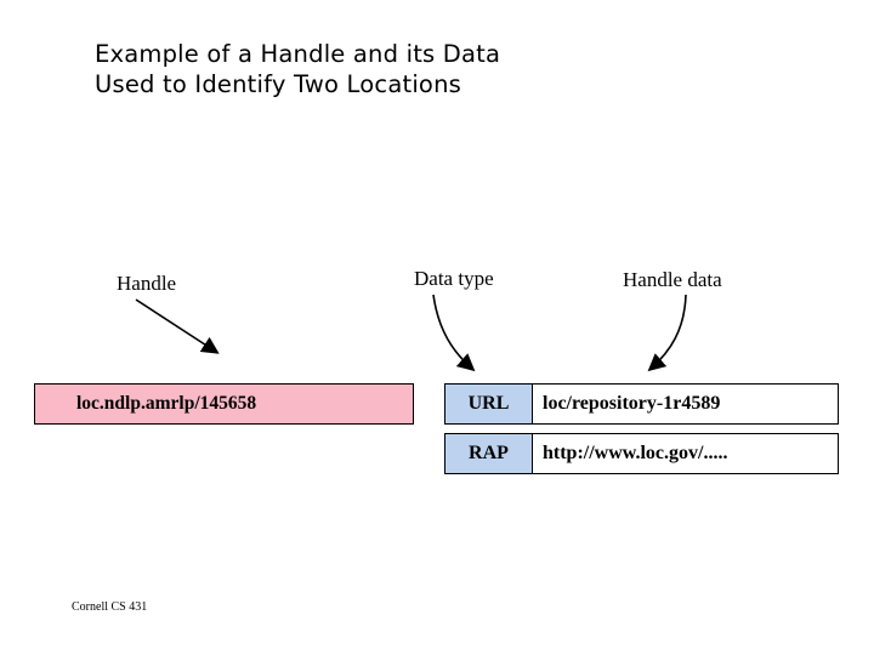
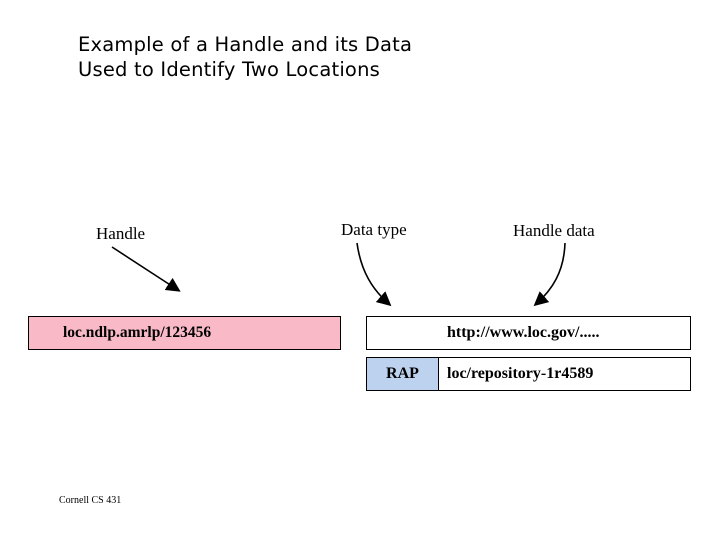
  Example of a Handle and its Data
  Used to Identify Two Locations
  Handle
  Data type
  Handle data
- loc.ndlp.amrlp/145658
+ loc.ndlp.amrlp/123456
- URL
- loc/repository-1r4589
+ http://www.loc.gov/.....
  RAP
- http://www.loc.gov/.....
+ loc/repository-1r4589
  Cornell CS 431
